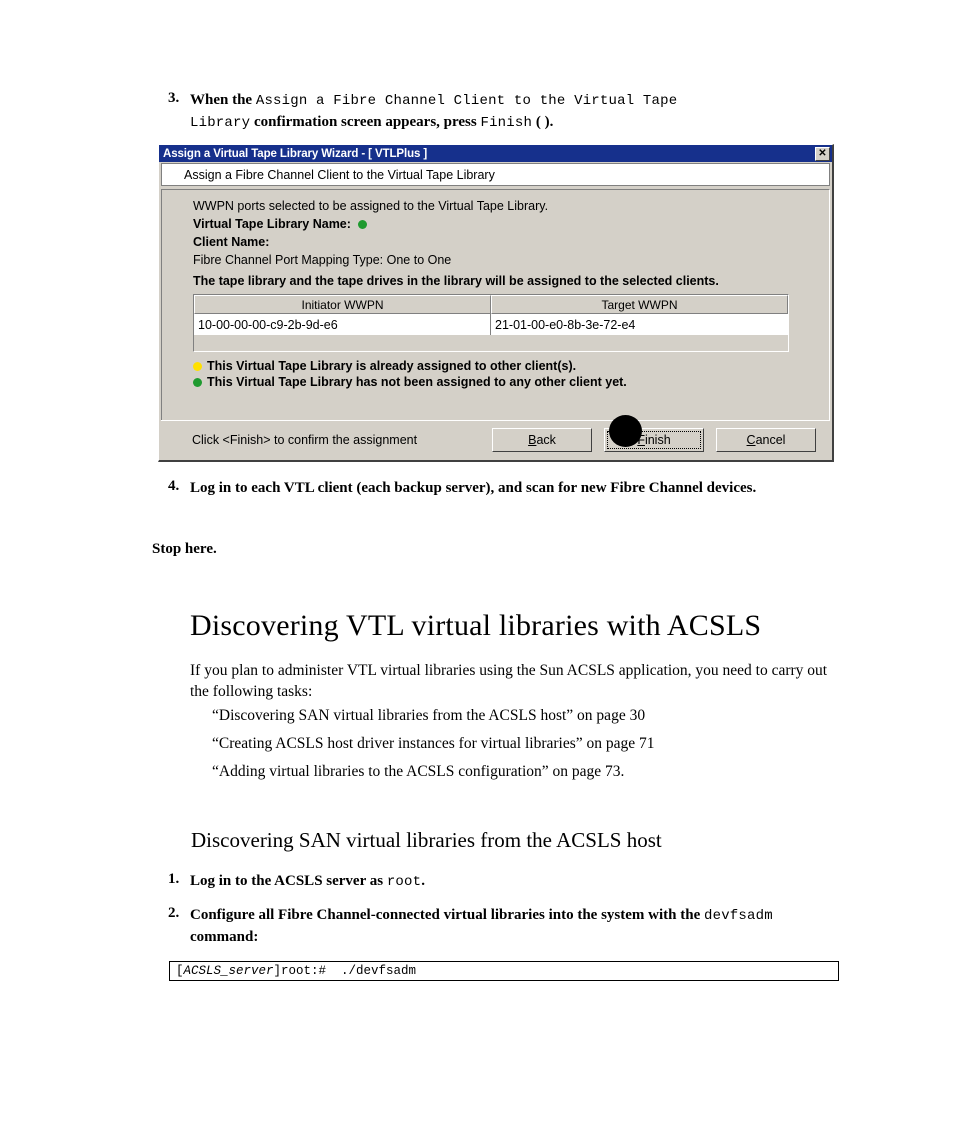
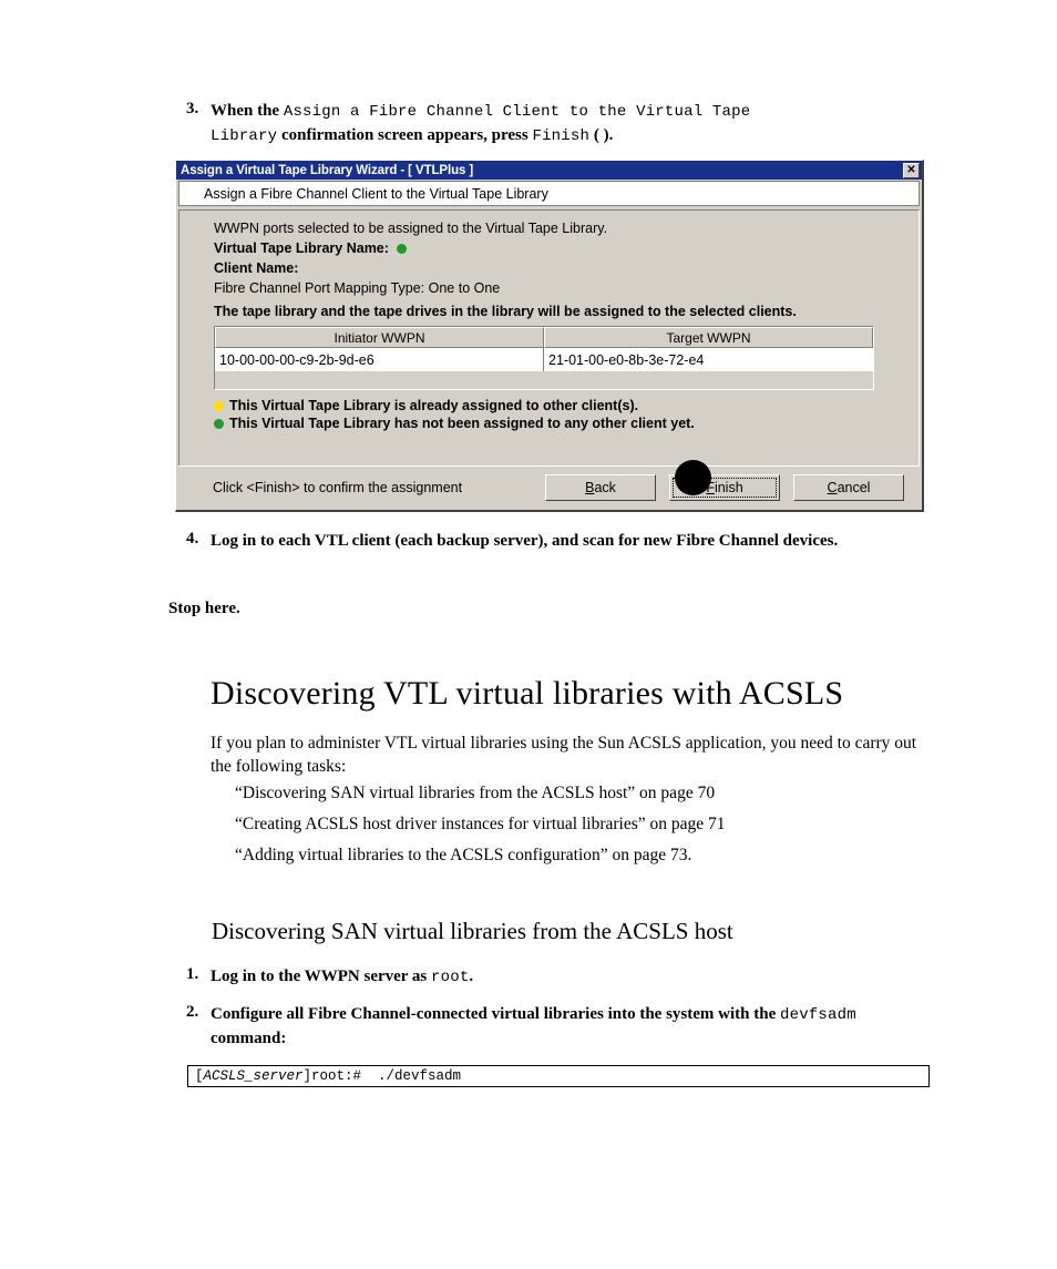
  3.
  When the Assign a Fibre Channel Client to the Virtual Tape
  Library confirmation screen appears, press Finish ( ).
  Assign a Virtual Tape Library Wizard - [ VTLPlus ]
  ✕
  Assign a Fibre Channel Client to the Virtual Tape Library
  WWPN ports selected to be assigned to the Virtual Tape Library.
  Virtual Tape Library Name:
  Client Name:
  Fibre Channel Port Mapping Type: One to One
  The tape library and the tape drives in the library will be assigned to the selected clients.
  Initiator WWPN
  Target WWPN
  10-00-00-00-c9-2b-9d-e6
  21-01-00-e0-8b-3e-72-e4
  This Virtual Tape Library is already assigned to other client(s).
  This Virtual Tape Library has not been assigned to any other client yet.
  Click <Finish> to confirm the assignment
  Back
  Finish
  Cancel
  4.
  Log in to each VTL client (each backup server), and scan for new Fibre Channel devices.
  Stop here.
  Discovering VTL virtual libraries with ACSLS
  If you plan to administer VTL virtual libraries using the Sun ACSLS application, you need to carry out the following tasks:
- “Discovering SAN virtual libraries from the ACSLS host” on page 30
+ “Discovering SAN virtual libraries from the ACSLS host” on page 70
  “Creating ACSLS host driver instances for virtual libraries” on page 71
  “Adding virtual libraries to the ACSLS configuration” on page 73.
  Discovering SAN virtual libraries from the ACSLS host
  1.
- Log in to the ACSLS server as root.
+ Log in to the WWPN server as root.
  2.
  Configure all Fibre Channel-connected virtual libraries into the system with the devfsadm command:
  [ACSLS_server]root:# ./devfsadm
